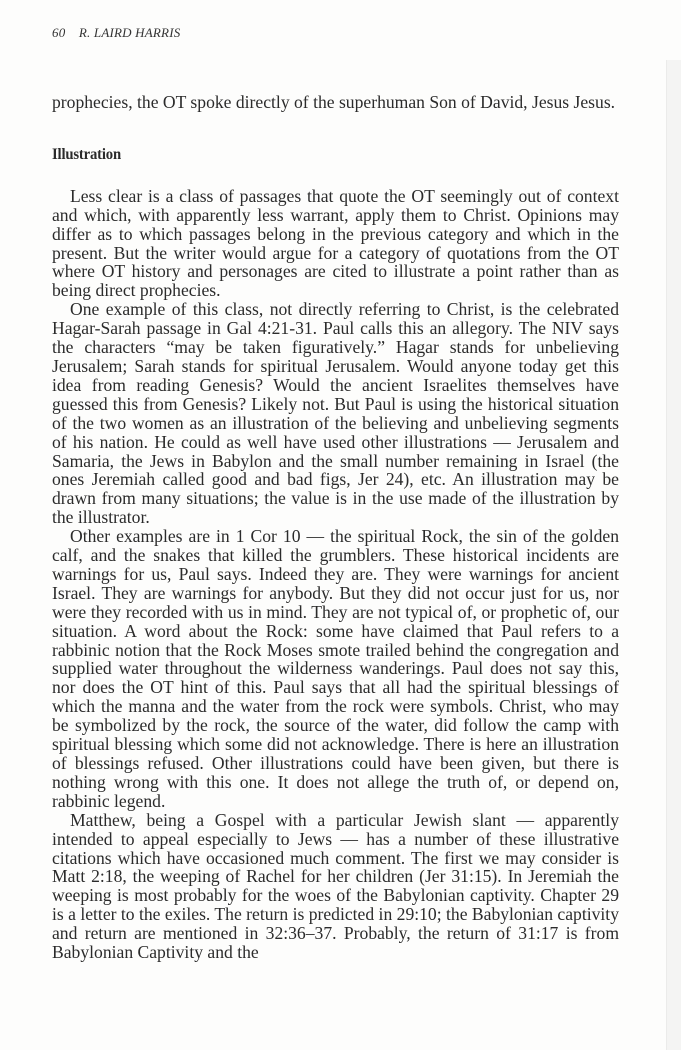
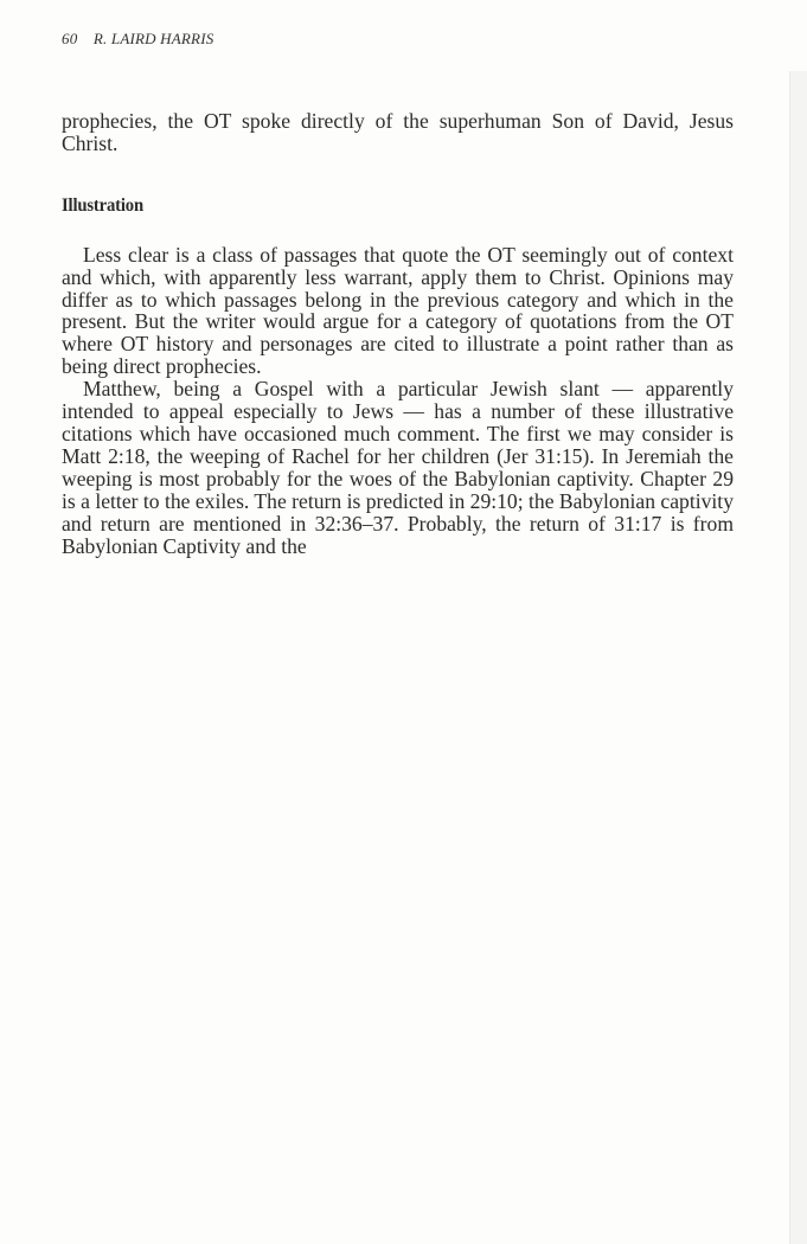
  60 R. LAIRD HARRIS
- prophecies, the OT spoke directly of the superhuman Son of David, Jesus Jesus.
+ prophecies, the OT spoke directly of the superhuman Son of David, Jesus Christ.
  Illustration
  Less clear is a class of passages that quote the OT seemingly out of context and which, with apparently less warrant, apply them to Christ. Opinions may differ as to which passages belong in the previous category and which in the present. But the writer would argue for a category of quotations from the OT where OT history and personages are cited to illustrate a point rather than as being direct prophecies.
- One example of this class, not directly referring to Christ, is the celebrated Hagar-Sarah passage in Gal 4:21-31. Paul calls this an allegory. The NIV says the characters “may be taken figuratively.” Hagar stands for unbelieving Jerusalem; Sarah stands for spiritual Jerusalem. Would anyone today get this idea from reading Genesis? Would the ancient Israelites themselves have guessed this from Genesis? Likely not. But Paul is using the historical situation of the two women as an illustration of the believing and unbelieving segments of his nation. He could as well have used other illustrations — Jerusalem and Samaria, the Jews in Babylon and the small number remaining in Israel (the ones Jeremiah called good and bad figs, Jer 24), etc. An illustration may be drawn from many situations; the value is in the use made of the illustration by the illustrator.
- Other examples are in 1 Cor 10 — the spiritual Rock, the sin of the golden calf, and the snakes that killed the grumblers. These historical incidents are warnings for us, Paul says. Indeed they are. They were warnings for ancient Israel. They are warnings for anybody. But they did not occur just for us, nor were they recorded with us in mind. They are not typical of, or prophetic of, our situation. A word about the Rock: some have claimed that Paul refers to a rabbinic notion that the Rock Moses smote trailed behind the congregation and supplied water throughout the wilderness wanderings. Paul does not say this, nor does the OT hint of this. Paul says that all had the spiritual blessings of which the manna and the water from the rock were symbols. Christ, who may be symbolized by the rock, the source of the water, did follow the camp with spiritual blessing which some did not acknowledge. There is here an illustration of blessings refused. Other illustrations could have been given, but there is nothing wrong with this one. It does not allege the truth of, or depend on, rabbinic legend.
  Matthew, being a Gospel with a particular Jewish slant — apparently intended to appeal especially to Jews — has a number of these illustrative citations which have occasioned much comment. The first we may consider is Matt 2:18, the weeping of Rachel for her children (Jer 31:15). In Jeremiah the weeping is most probably for the woes of the Babylonian captivity. Chapter 29 is a letter to the exiles. The return is predicted in 29:10; the Babylonian captivity and return are mentioned in 32:36–37. Probably, the return of 31:17 is from Babylonian Captivity and the
